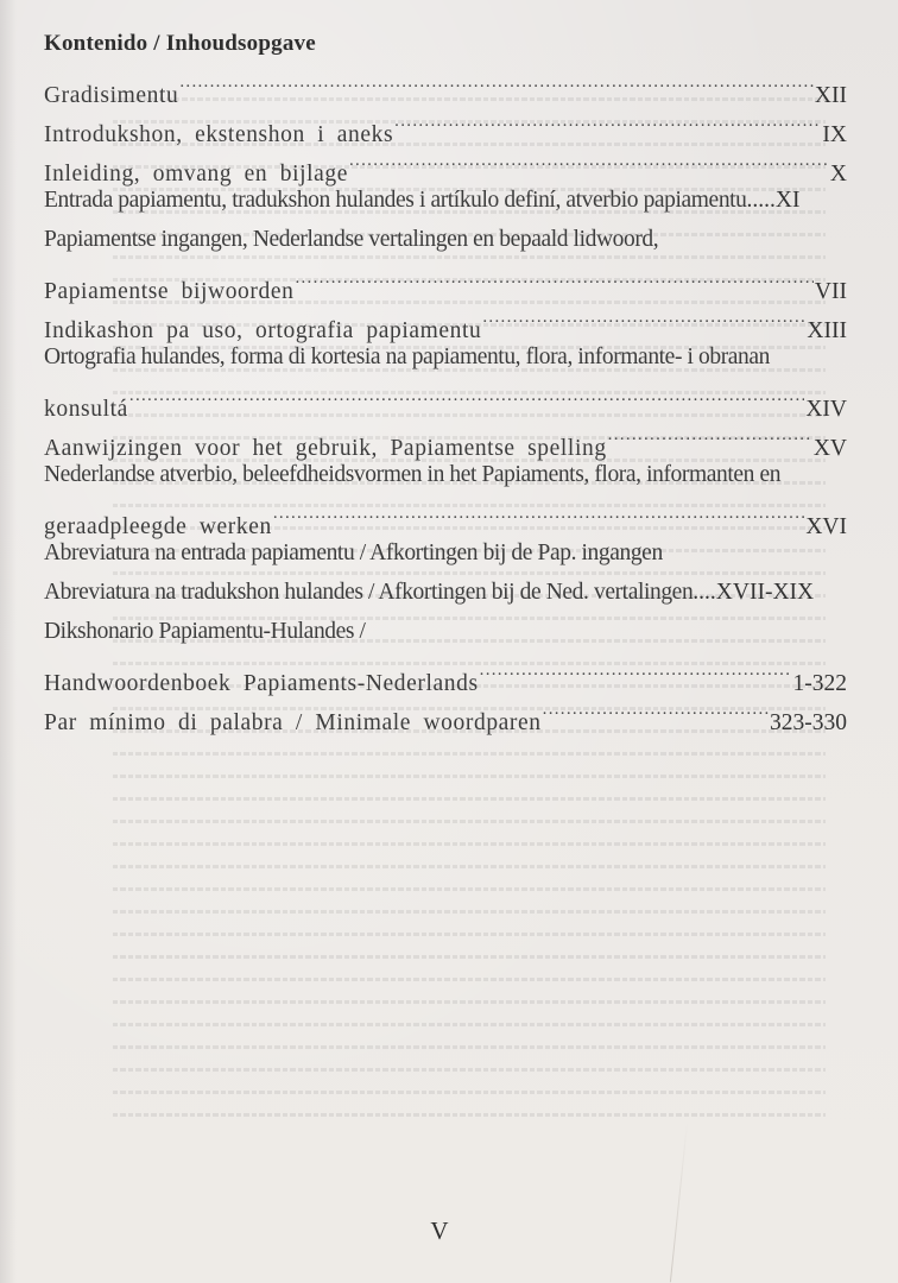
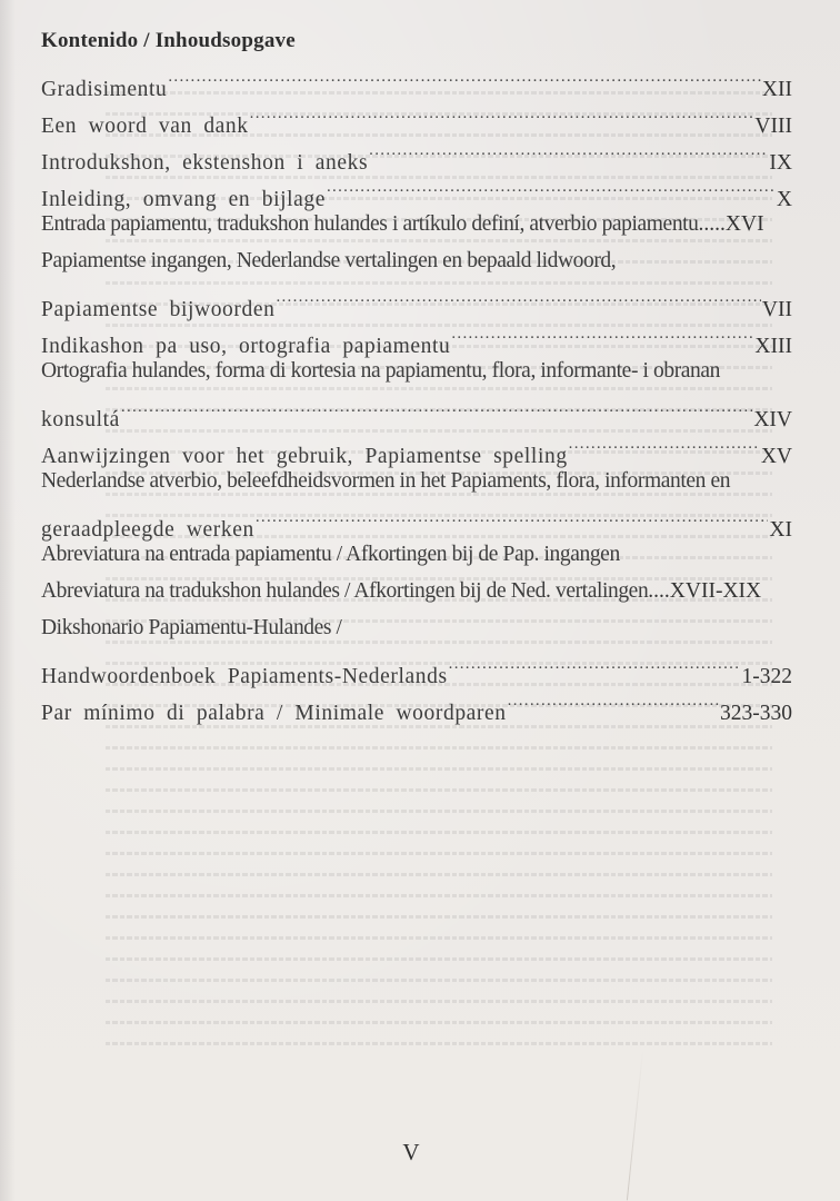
  Kontenido / Inhoudsopgave
  Gradisimentu
  XII
+ Een woord van dank
+ VIII
  Introdukshon, ekstenshon i aneks
  IX
  Inleiding, omvang en bijlage
  X
  Entrada papiamentu, tradukshon hulandes i artíkulo definí, atverbio papiamentu
  .....
- XI
+ XVI
  Papiamentse ingangen, Nederlandse vertalingen en bepaald lidwoord,
  Papiamentse bijwoorden
  VII
  Indikashon pa uso, ortografia papiamentu
  XIII
  Ortografia hulandes, forma di kortesia na papiamentu, flora, informante- i obranan
  konsultá
  XIV
  Aanwijzingen voor het gebruik, Papiamentse spelling
  XV
  Nederlandse atverbio, beleefdheidsvormen in het Papiaments, flora, informanten en
  geraadpleegde werken
- XVI
+ XI
  Abreviatura na entrada papiamentu / Afkortingen bij de Pap. ingangen
  Abreviatura na tradukshon hulandes / Afkortingen bij de Ned. vertalingen
  ....
  XVII-XIX
  Dikshonario Papiamentu-Hulandes /
  Handwoordenboek Papiaments-Nederlands
  1-322
  Par mínimo di palabra / Minimale woordparen
  323-330
  V
